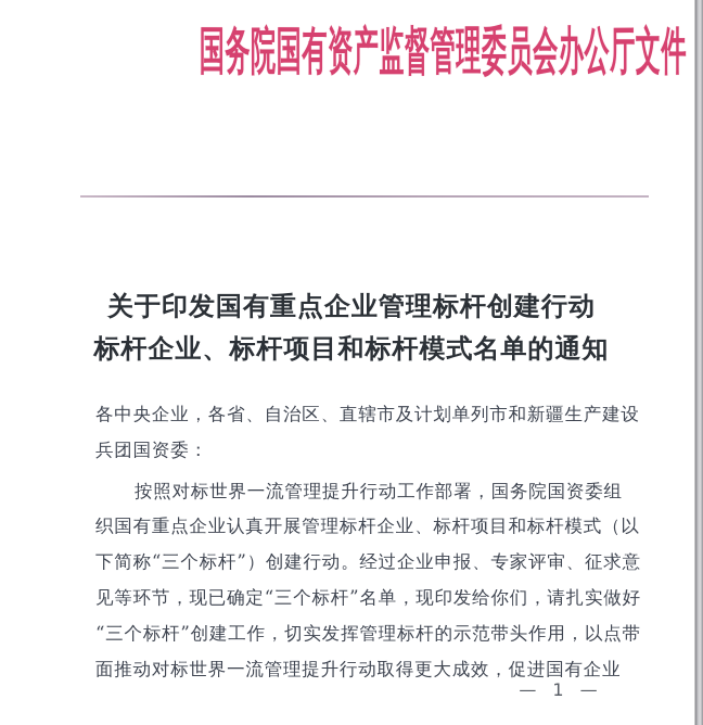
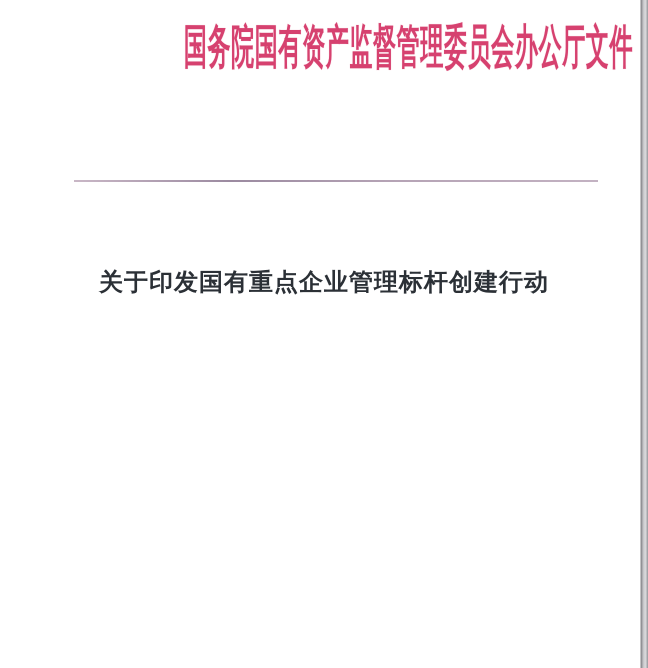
  国务院国有资产监督管理委员会办公厅文件
  关于印发国有重点企业管理标杆创建行动
- 标杆企业、标杆项目和标杆模式名单的通知
- 各中央企业，各省、自治区、直辖市及计划单列市和新疆生产建设
- 兵团国资委：
- 按照对标世界一流管理提升行动工作部署，国务院国资委组
- 织国有重点企业认真开展管理标杆企业、标杆项目和标杆模式（以
- 下简称“三个标杆”）创建行动。经过企业申报、专家评审、征求意
- 见等环节，现已确定“三个标杆”名单，现印发给你们，请扎实做好
- “三个标杆”创建工作，切实发挥管理标杆的示范带头作用，以点带
- 面推动对标世界一流管理提升行动取得更大成效，促进国有企业
- — 1 —
